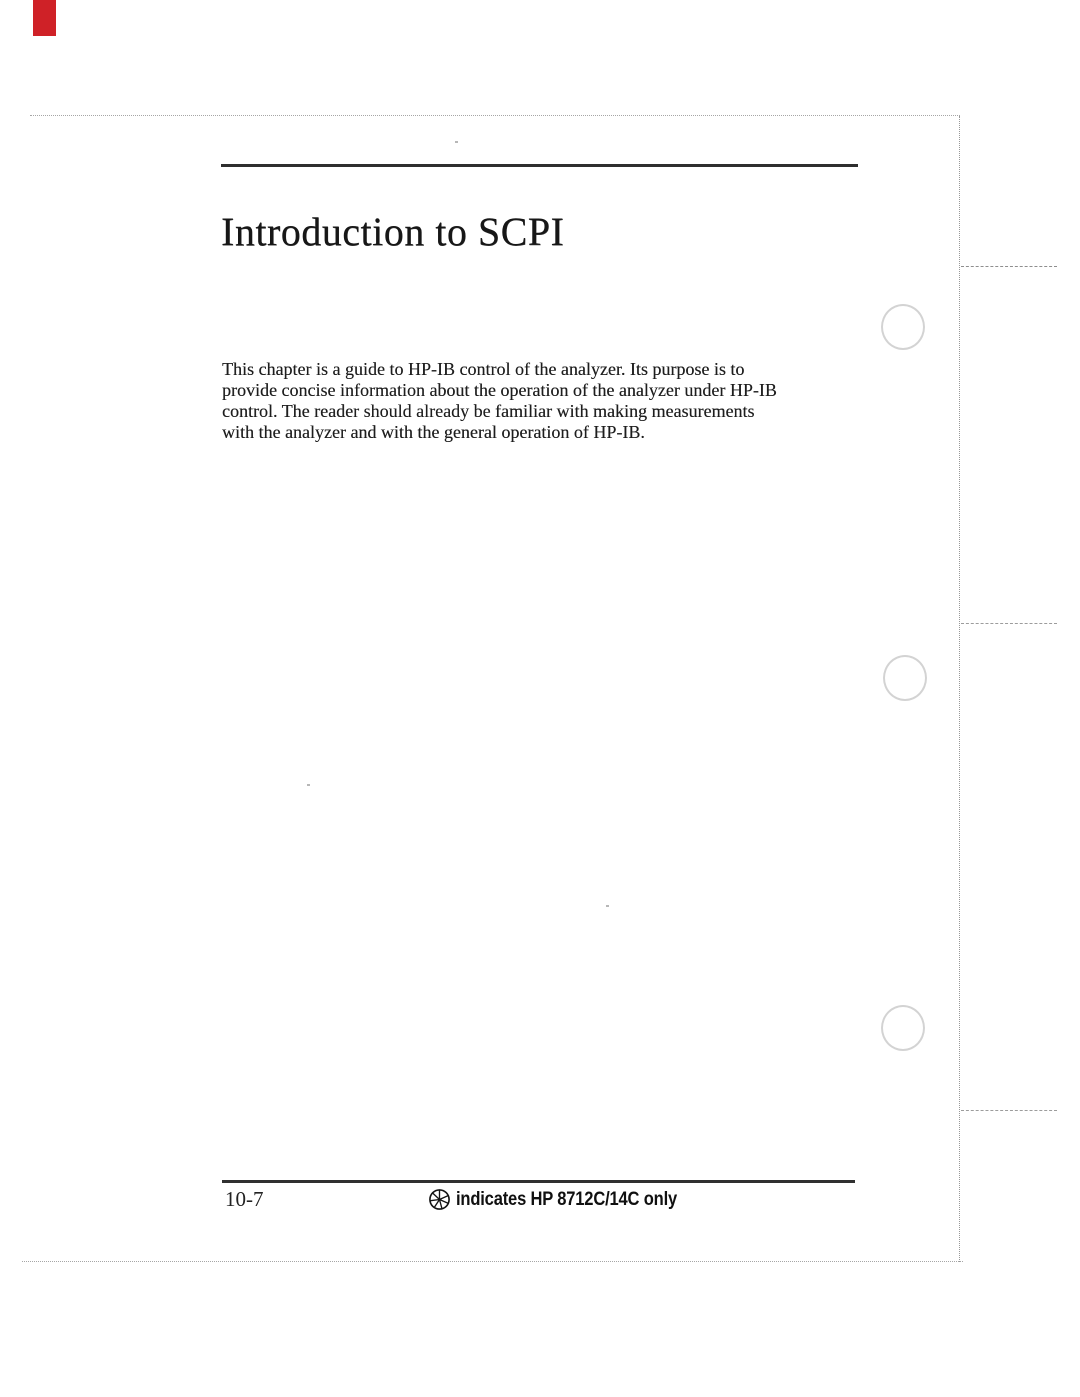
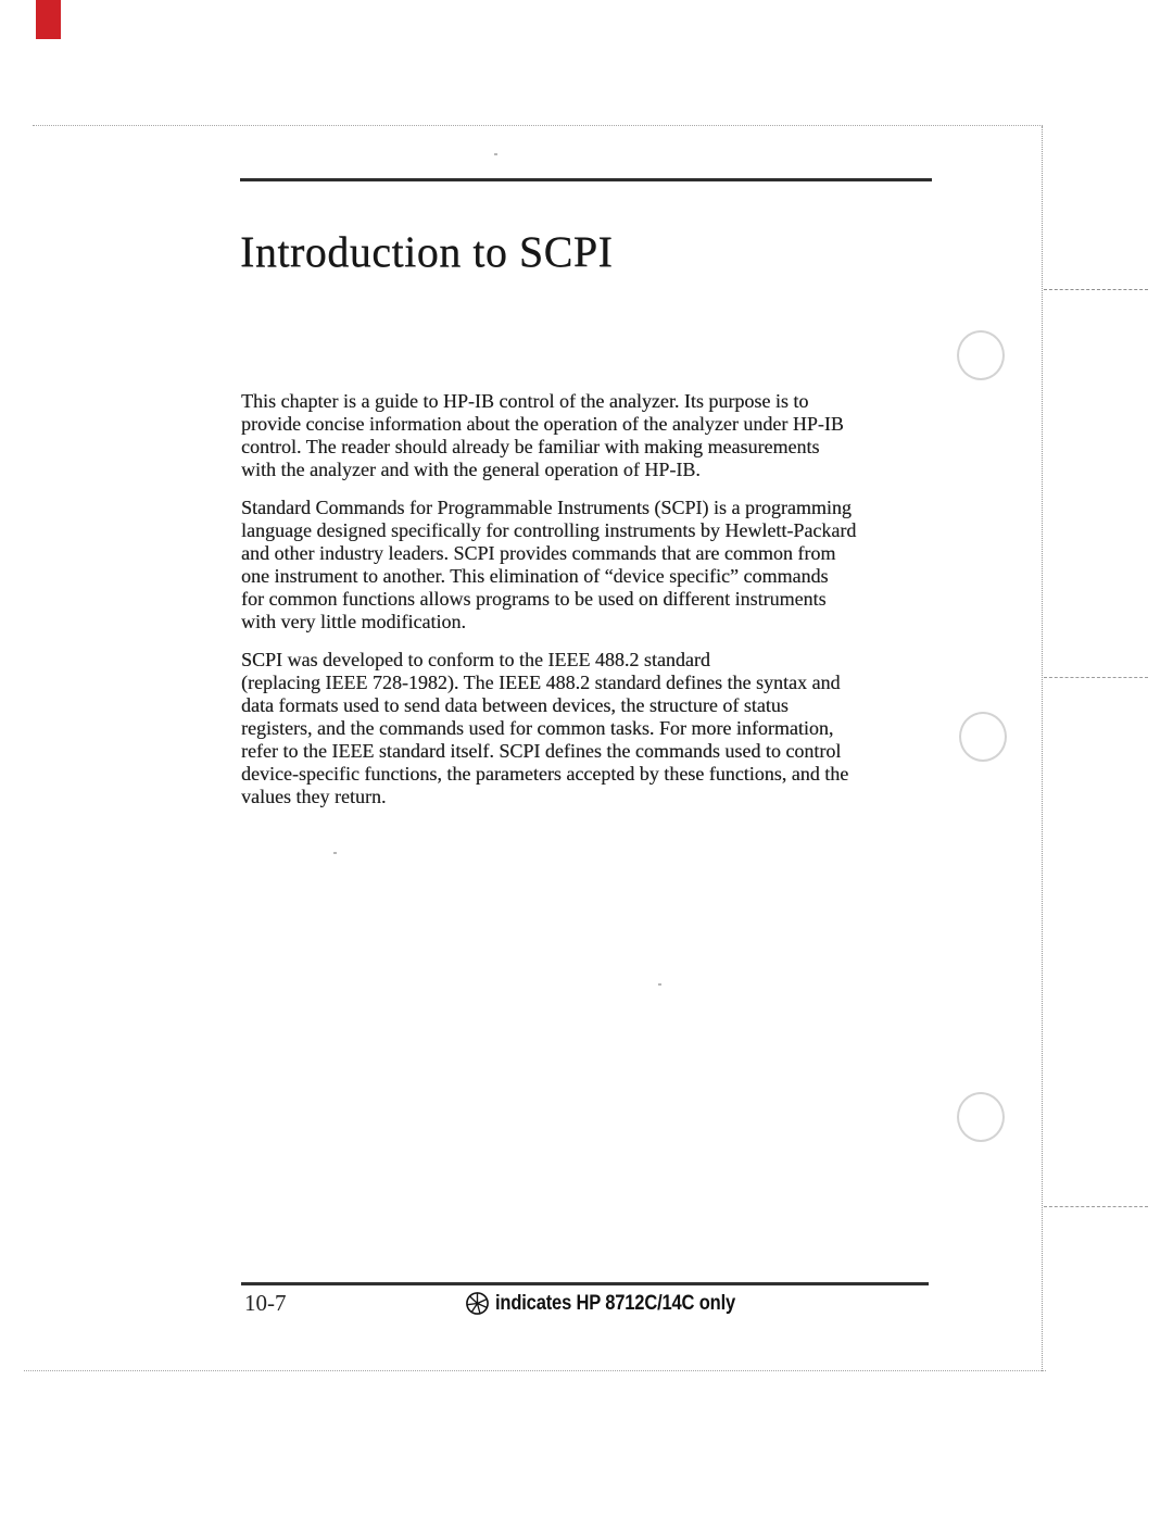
  Introduction to SCPI
  This chapter is a guide to HP-IB control of the analyzer. Its purpose is to
  provide concise information about the operation of the analyzer under HP-IB
  control. The reader should already be familiar with making measurements
  with the analyzer and with the general operation of HP-IB.
+ Standard Commands for Programmable Instruments (SCPI) is a programming
+ language designed specifically for controlling instruments by Hewlett-Packard
+ and other industry leaders. SCPI provides commands that are common from
+ one instrument to another. This elimination of “device specific” commands
+ for common functions allows programs to be used on different instruments
+ with very little modification.
+ SCPI was developed to conform to the IEEE 488.2 standard
+ (replacing IEEE 728-1982). The IEEE 488.2 standard defines the syntax and
+ data formats used to send data between devices, the structure of status
+ registers, and the commands used for common tasks. For more information,
+ refer to the IEEE standard itself. SCPI defines the commands used to control
+ device-specific functions, the parameters accepted by these functions, and the
+ values they return.
  10-7
  indicates HP 8712C/14C only
